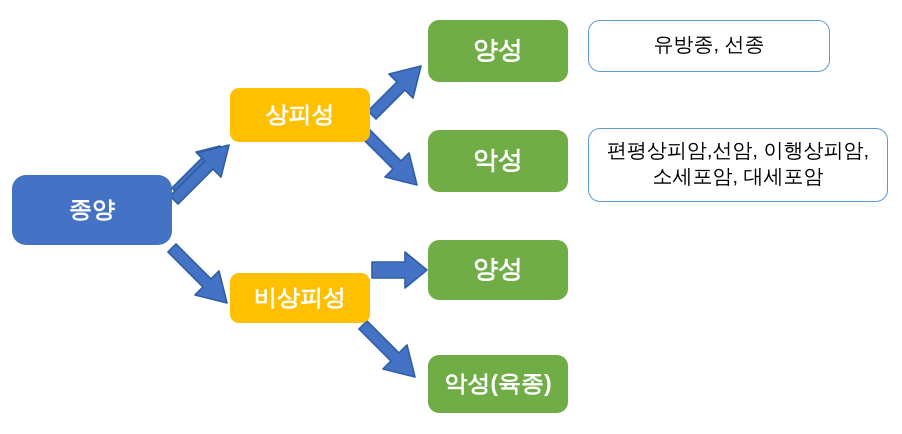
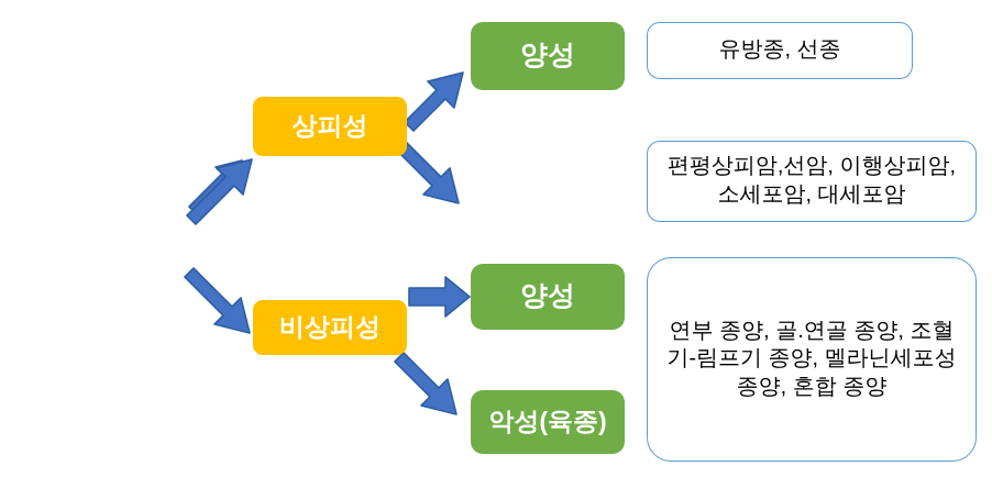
- 종양
  상피성
  비상피성
  양성
- 악성
  양성
  악성(육종)
  유방종, 선종
  편평상피암,선암, 이행상피암, 소세포암, 대세포암
+ 연부 종양, 골.연골 종양, 조혈기-림프기 종양, 멜라닌세포성 종양, 혼합 종양
